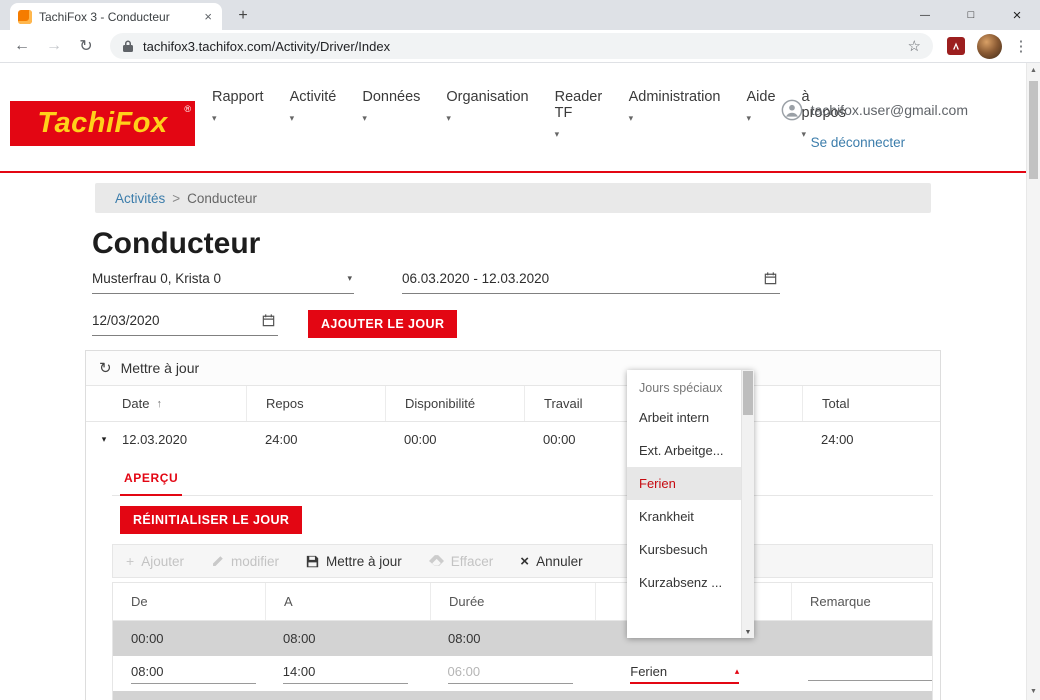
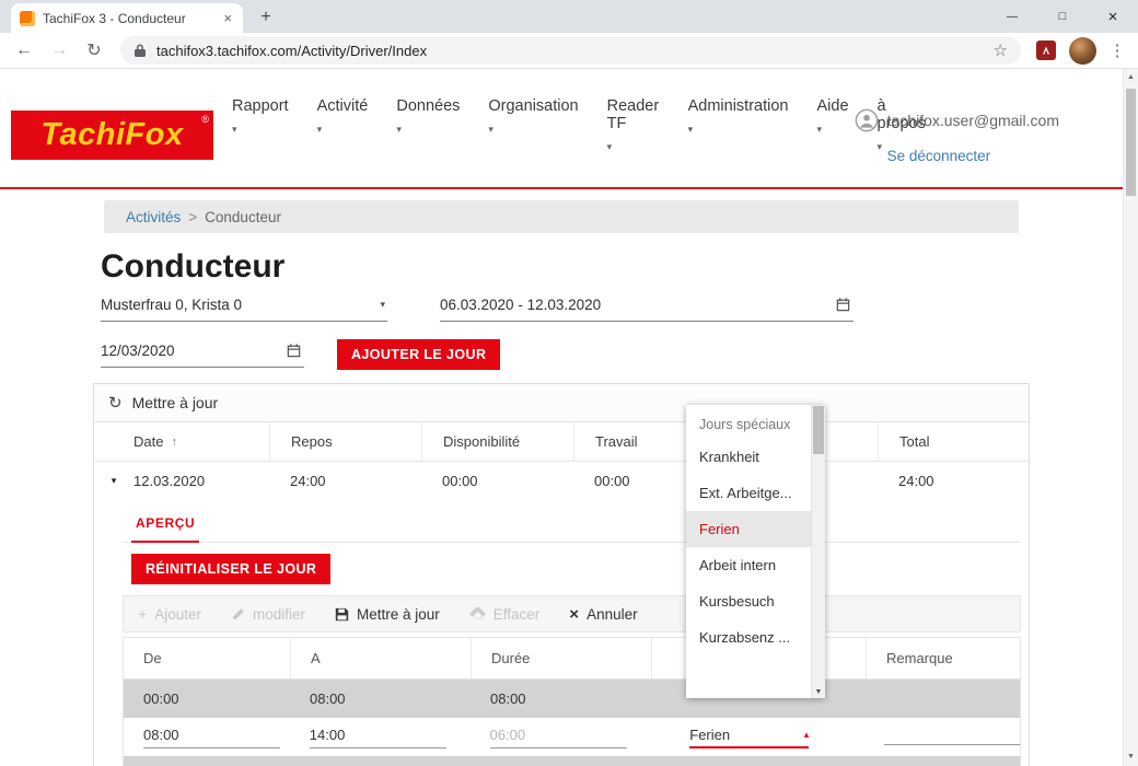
  TachiFox 3 - Conducteur
  ×
  +
  —
  □
  ×
  ←
  →
  ↻
  tachifox3.tachifox.com/Activity/Driver/Index
  ☆
  ⋮
  TachiFox
  ®
  Rapport
  ▾
  Activité
  ▾
  Données
  ▾
  Organisation
  ▾
  Reader TF
  ▾
  Administration
  ▾
  Aide
  ▾
  à propos
  ▾
  tachifox.user@gmail.com
  Se déconnecter
  Activités
  >
  Conducteur
  Conducteur
  Musterfrau 0, Krista 0
  ▾
  06.03.2020 - 12.03.2020
  12/03/2020
  AJOUTER LE JOUR
  ↻
  Mettre à jour
  Date
  ↑
  Repos
  Disponibilité
  Travail
  Total
  ▾
  12.03.2020
  24:00
  00:00
  00:00
  24:00
  APERÇU
  RÉINITIALISER LE JOUR
  +
  Ajouter
  modifier
  Mettre à jour
  Effacer
  ×
  Annuler
  De
  A
  Durée
  Remarque
  00:00
  08:00
  08:00
  08:00
  14:00
  06:00
  Ferien
  ▴
  Jours spéciaux
- Arbeit intern
+ Krankheit
  Ext. Arbeitge...
  Ferien
- Krankheit
+ Arbeit intern
  Kursbesuch
  Kurzabsenz ...
